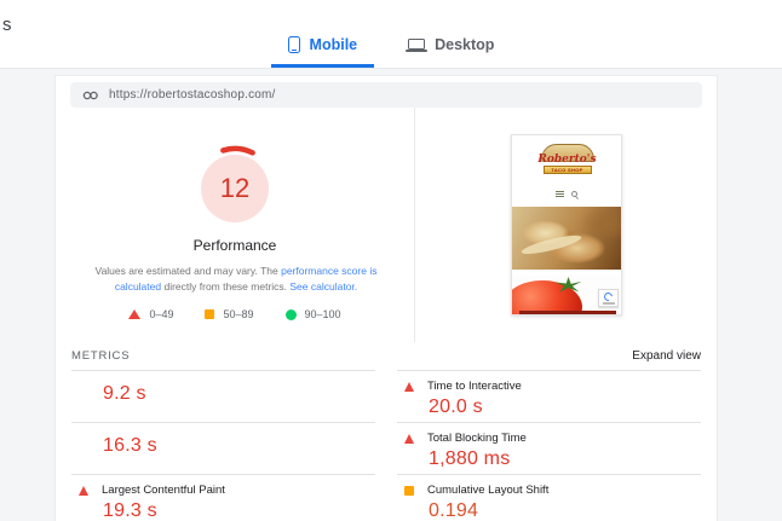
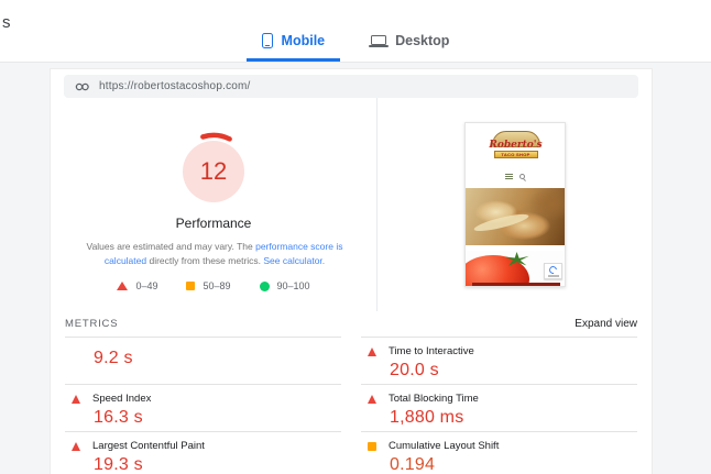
  s
  Mobile
  Desktop
  https://robertostacoshop.com/
  12
  Performance
  Values are estimated and may vary. The performance score is calculated directly from these metrics. See calculator.
  0–49
  50–89
  90–100
  Roberto's
  METRICS
  Expand view
  9.2 s
  Time to Interactive
  20.0 s
+ Speed Index
  16.3 s
  Total Blocking Time
  1,880 ms
  Largest Contentful Paint
  19.3 s
  Cumulative Layout Shift
  0.194
